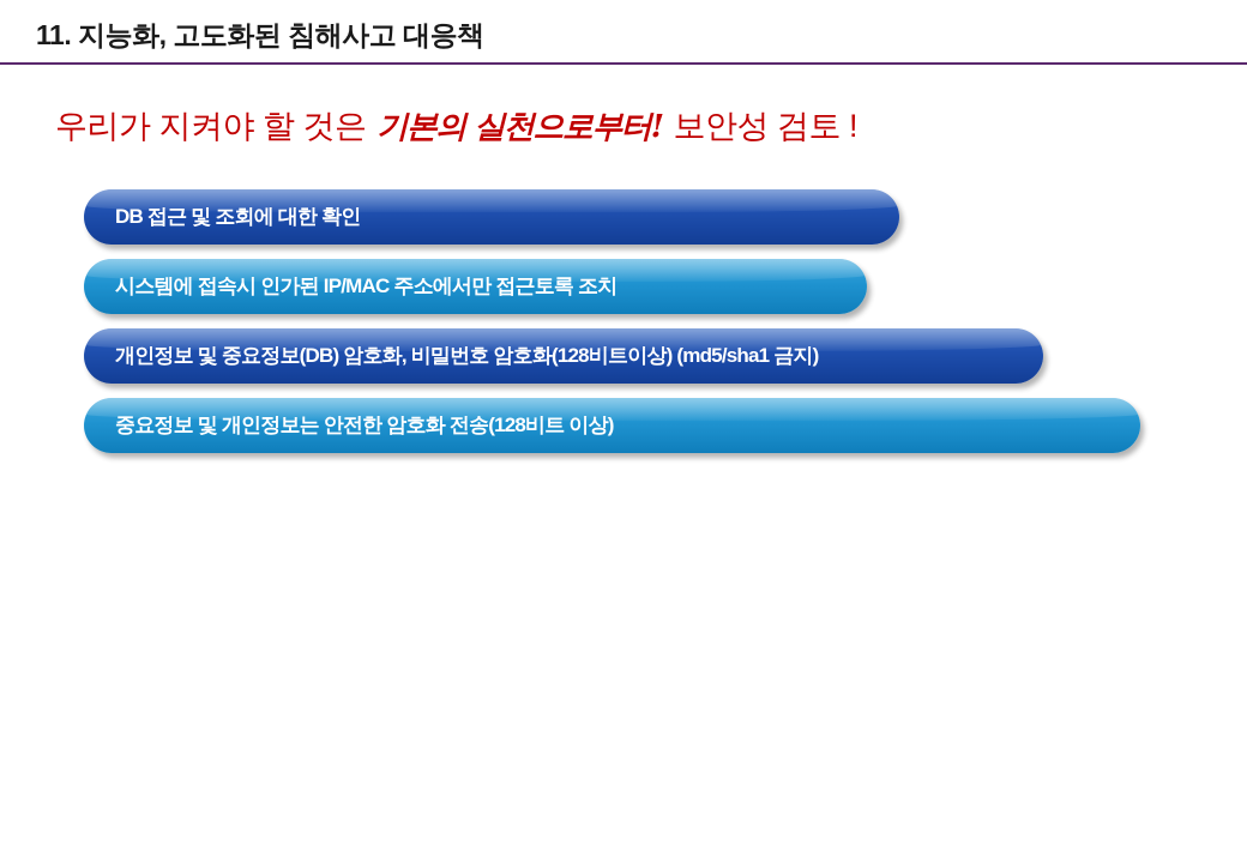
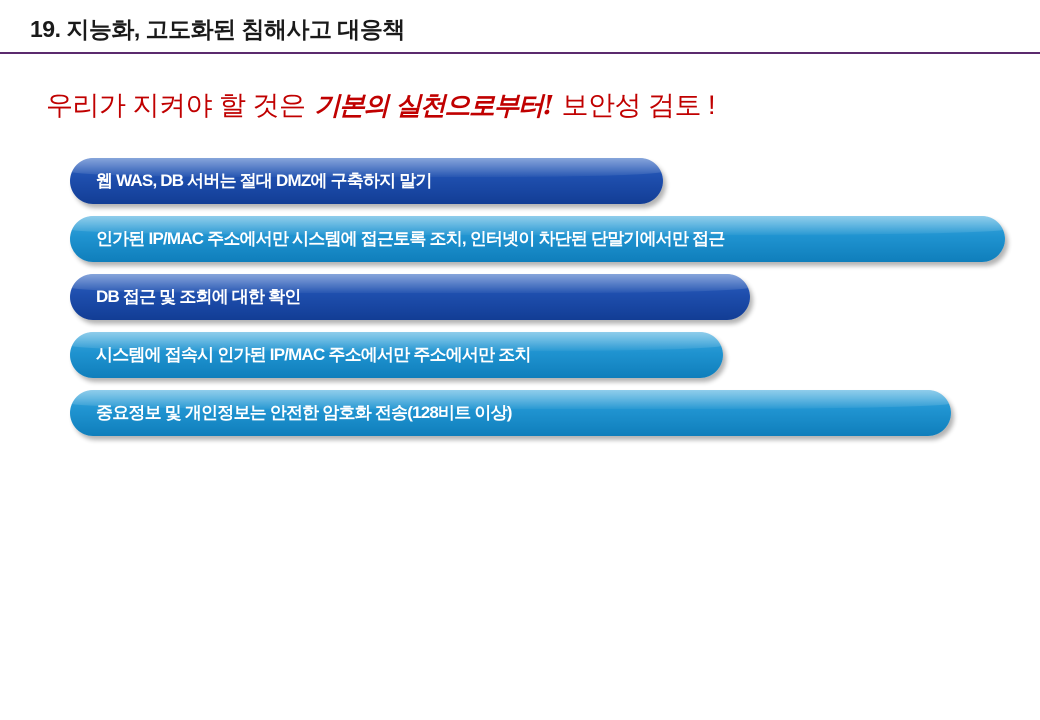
- 11. 지능화, 고도화된 침해사고 대응책
+ 19. 지능화, 고도화된 침해사고 대응책
  우리가 지켜야 할 것은 기본의 실천으로부터! 보안성 검토 !
+ 웹 WAS, DB 서버는 절대 DMZ에 구축하지 말기
+ 인가된 IP/MAC 주소에서만 시스템에 접근토록 조치, 인터넷이 차단된 단말기에서만 접근
  DB 접근 및 조회에 대한 확인
- 시스템에 접속시 인가된 IP/MAC 주소에서만 접근토록 조치
+ 시스템에 접속시 인가된 IP/MAC 주소에서만 주소에서만 조치
- 개인정보 및 중요정보(DB) 암호화, 비밀번호 암호화(128비트이상) (md5/sha1 금지)
  중요정보 및 개인정보는 안전한 암호화 전송(128비트 이상)
